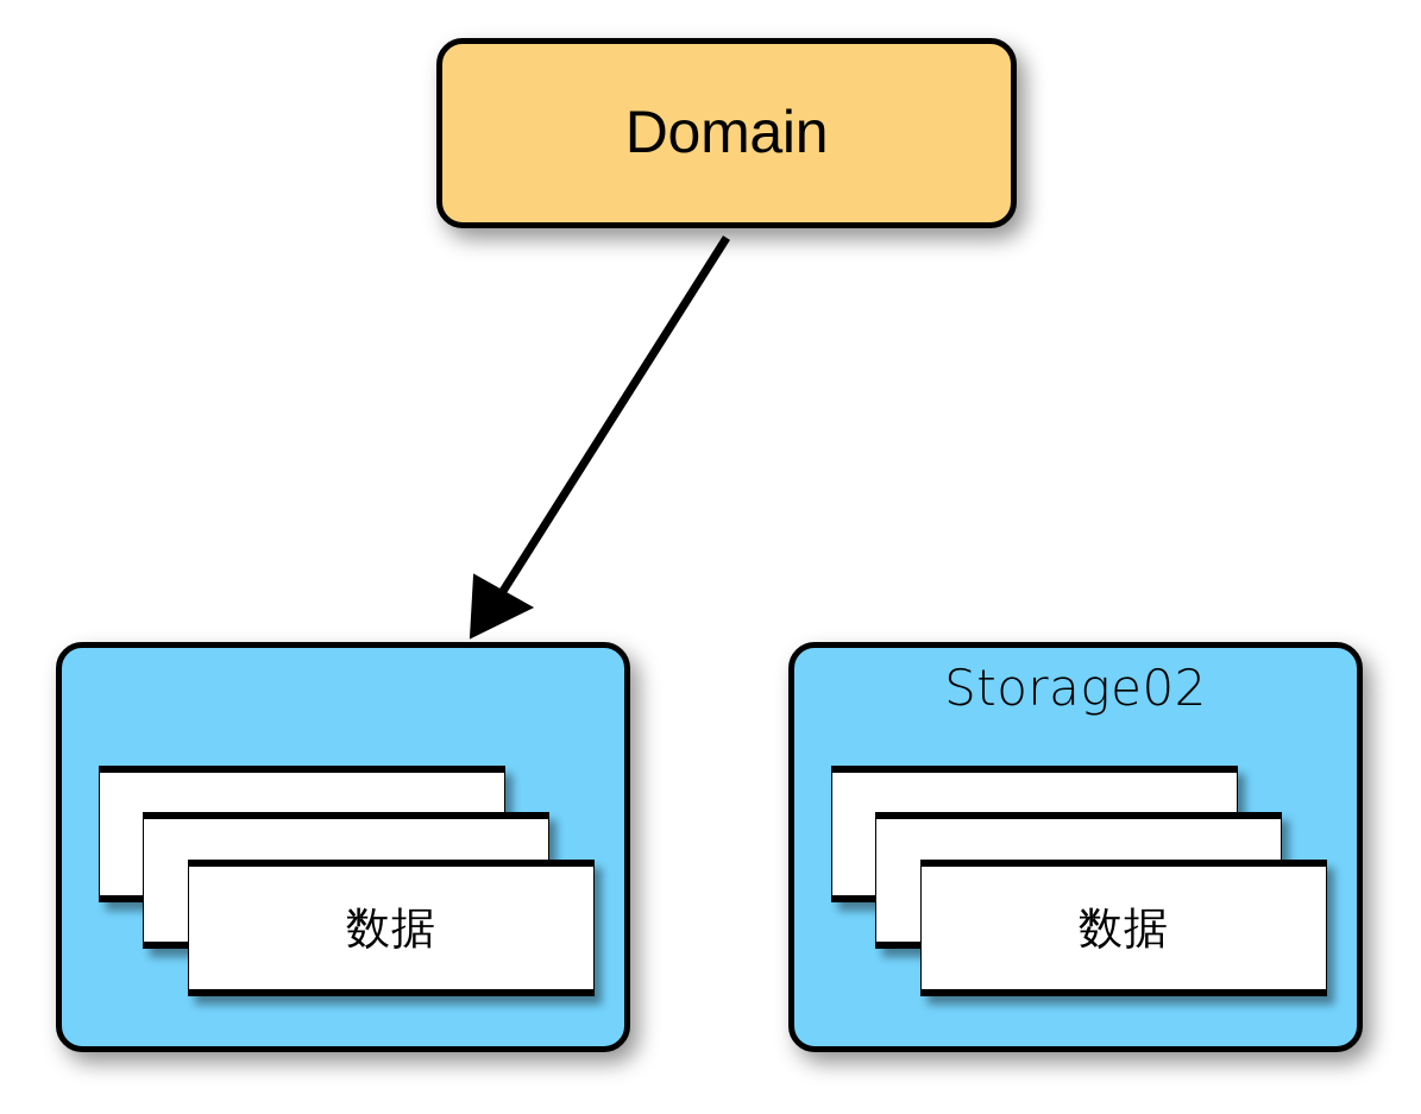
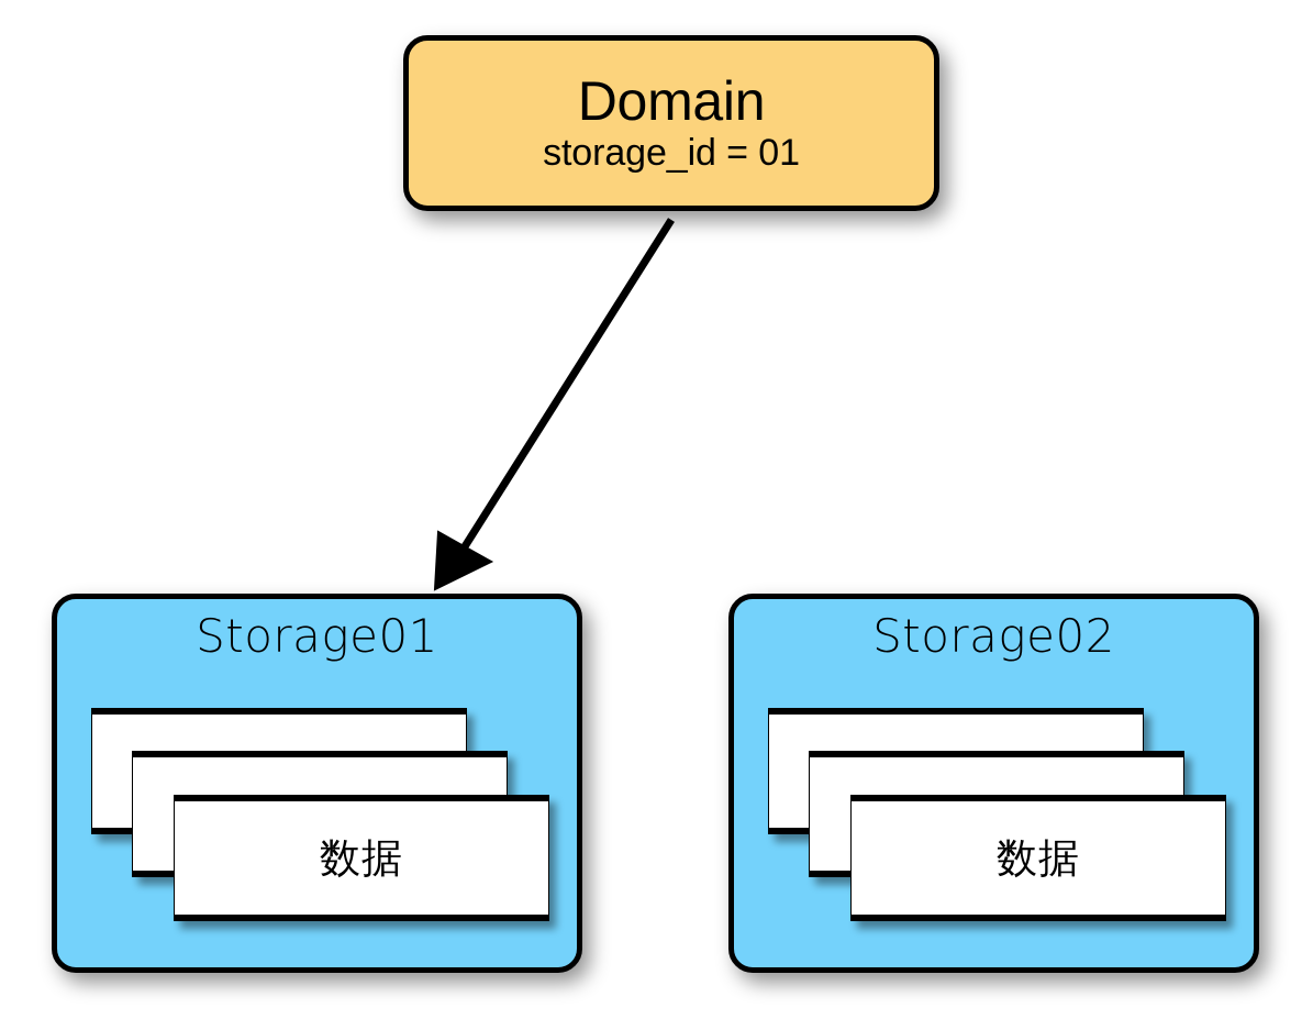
  Domain
+ storage_id = 01
+ Storage01
  数据
  Storage02
  数据
